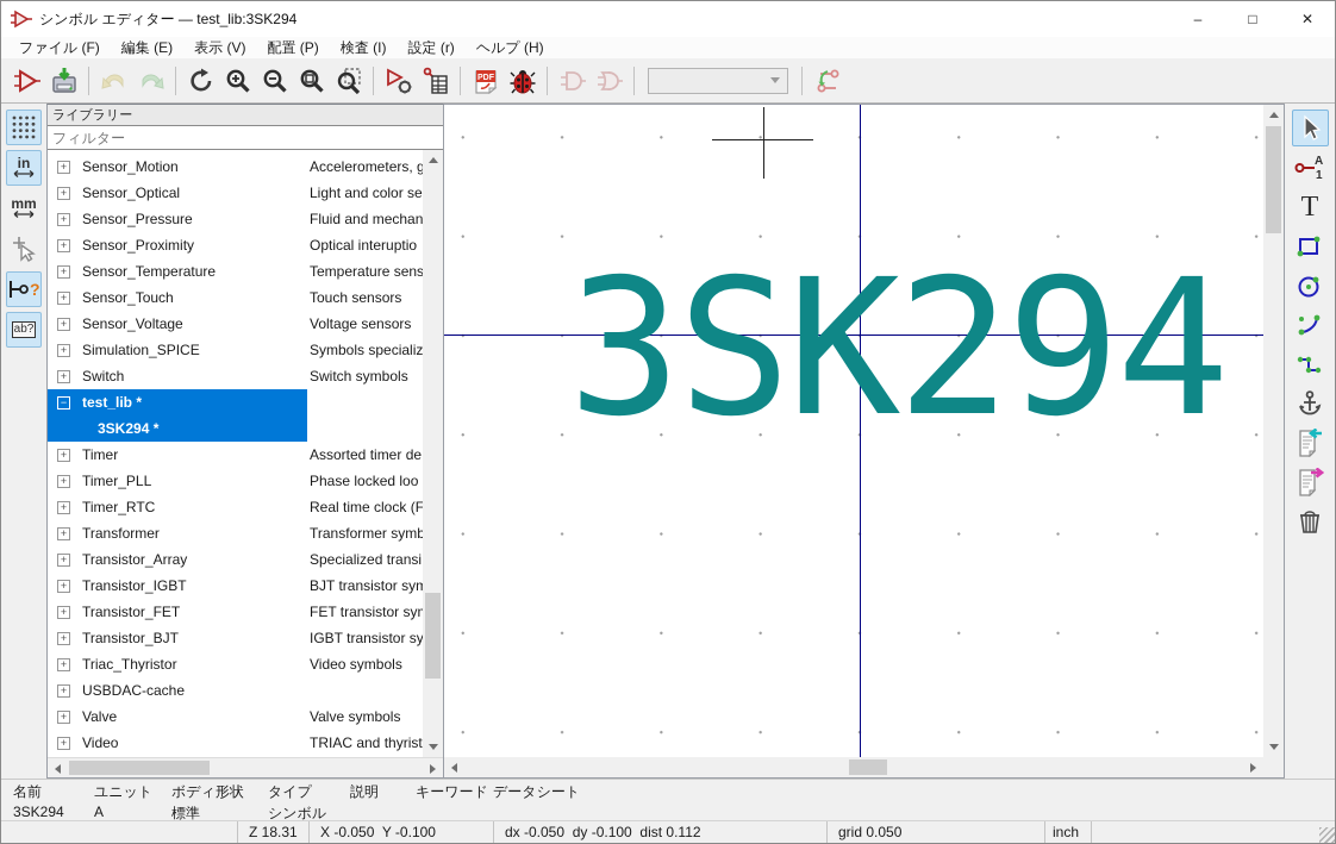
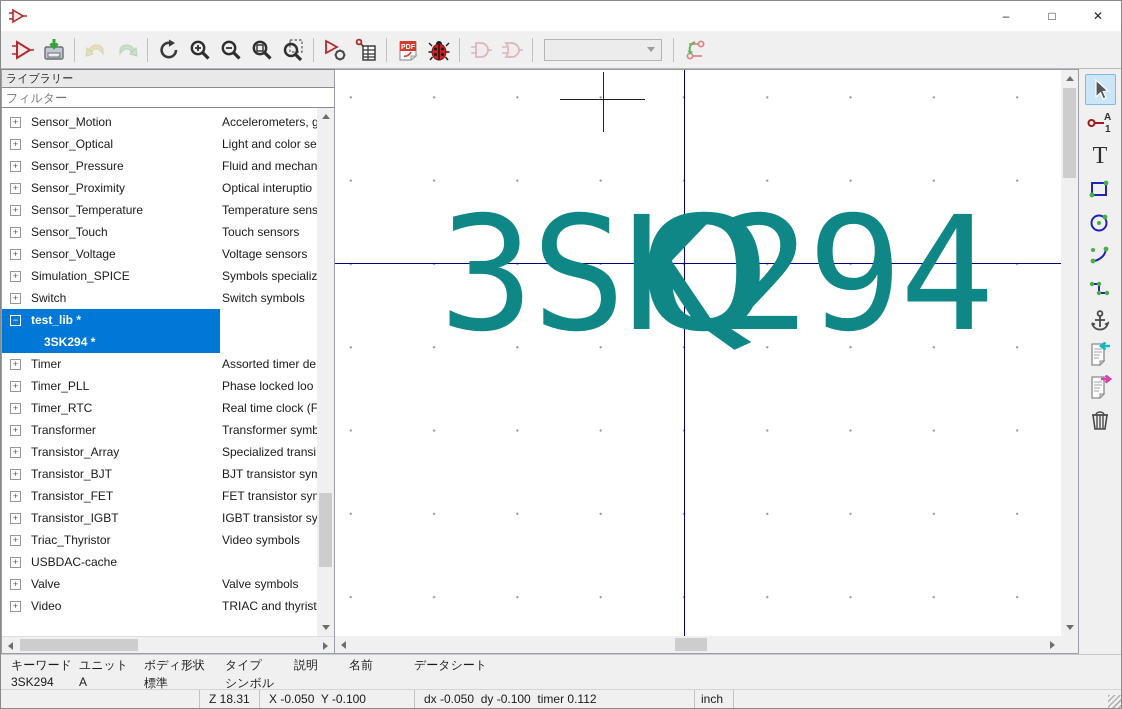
- シンボル エディター — test_lib:3SK294
  –
  □
  ✕
- ファイル (F)
- 編集 (E)
- 表示 (V)
- 配置 (P)
- 検査 (I)
- 設定 (r)
- ヘルプ (H)
- in
- mm
- ?
- ab?
  ライブラリー
  フィルター
  +
  Sensor_Motion
  Accelerometers, g
  +
  Sensor_Optical
  Light and color se
  +
  Sensor_Pressure
  Fluid and mechan
  +
  Sensor_Proximity
  Optical interuptio
  +
  Sensor_Temperature
  Temperature sens
  +
  Sensor_Touch
  Touch sensors
  +
  Sensor_Voltage
  Voltage sensors
  +
  Simulation_SPICE
  Symbols specializ
  +
  Switch
  Switch symbols
  −
  test_lib *
  3SK294 *
  +
  Timer
  Assorted timer de
  +
  Timer_PLL
  Phase locked loo
  +
  Timer_RTC
  Real time clock (F
  +
  Transformer
  Transformer symb
  +
  Transistor_Array
  Specialized transi
  +
- Transistor_IGBT
+ Transistor_BJT
  BJT transistor sym
  +
  Transistor_FET
  FET transistor sy
  +
- Transistor_BJT
+ Transistor_IGBT
  IGBT transistor sy
  +
  Triac_Thyristor
  Video symbols
  +
  USBDAC-cache
  +
  Valve
  Valve symbols
  +
  Video
  TRIAC and thyrist
+ Q
  3SK294
  A
  1
  T
- 名前
+ キーワード
  3SK294
  ユニット
  A
  ボディ形状
  標準
  タイプ
  シンボル
  説明
- キーワード
+ 名前
  データシート
  Z 18.31
  X -0.050 Y -0.100
- dx -0.050 dy -0.100 dist 0.112
+ dx -0.050 dy -0.100 timer 0.112
- grid 0.050
  inch
